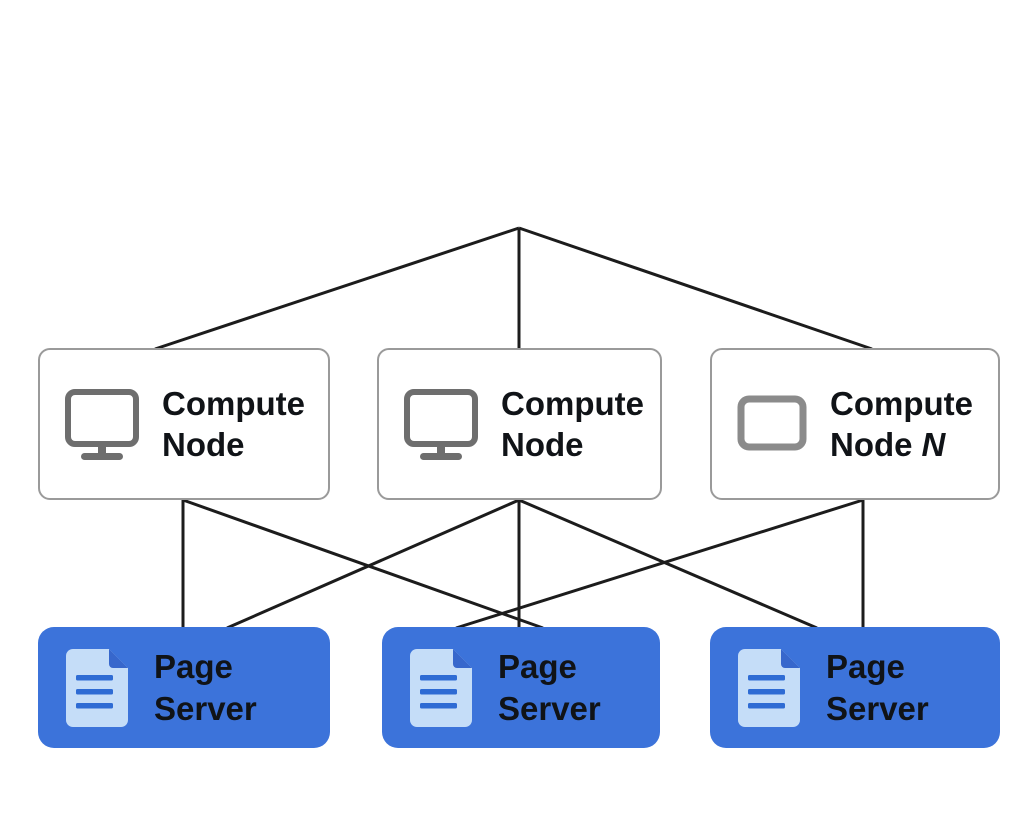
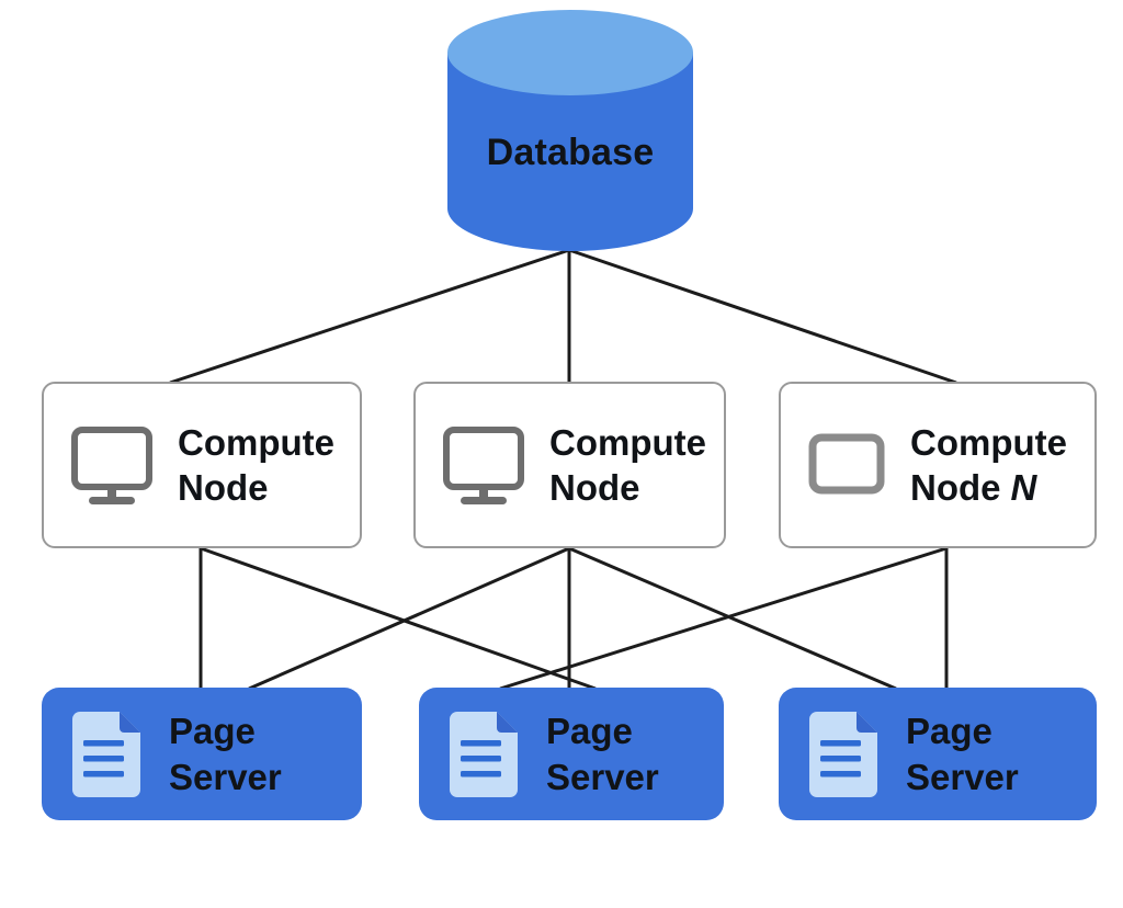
+ Database
  Compute
  Node
  Compute
  Node
  Compute
  Node N
  Page
  Server
  Page
  Server
  Page
  Server
